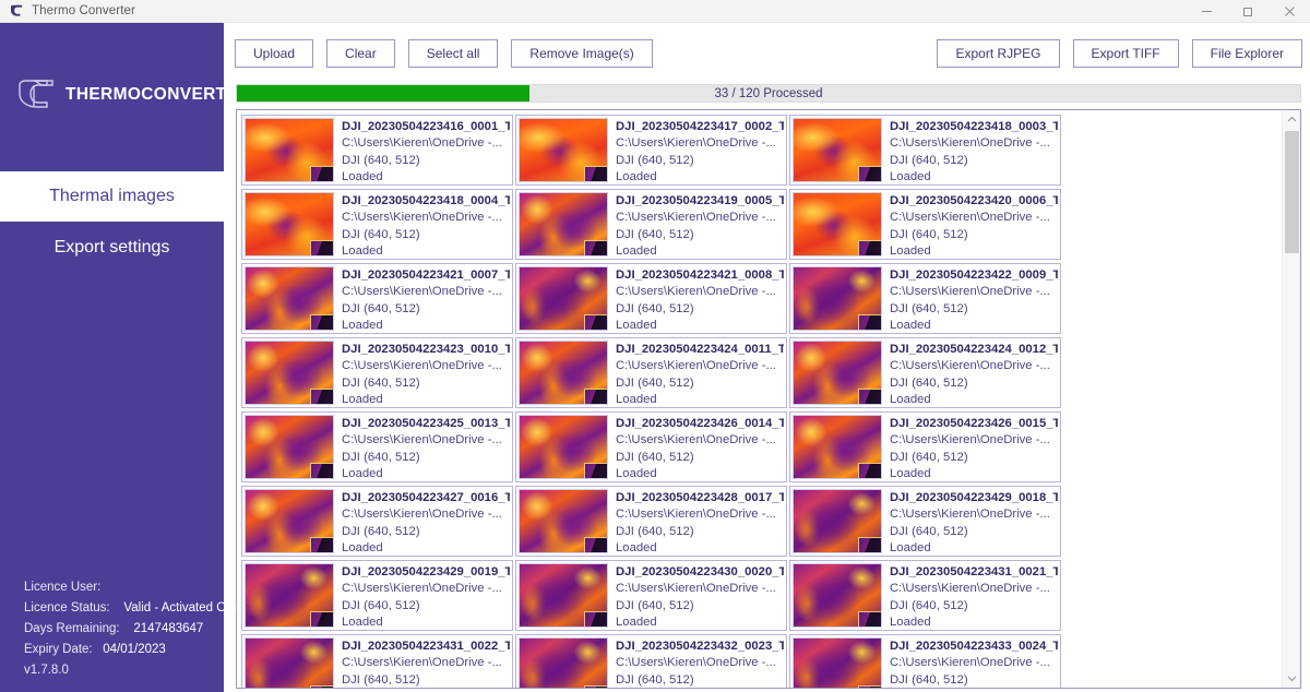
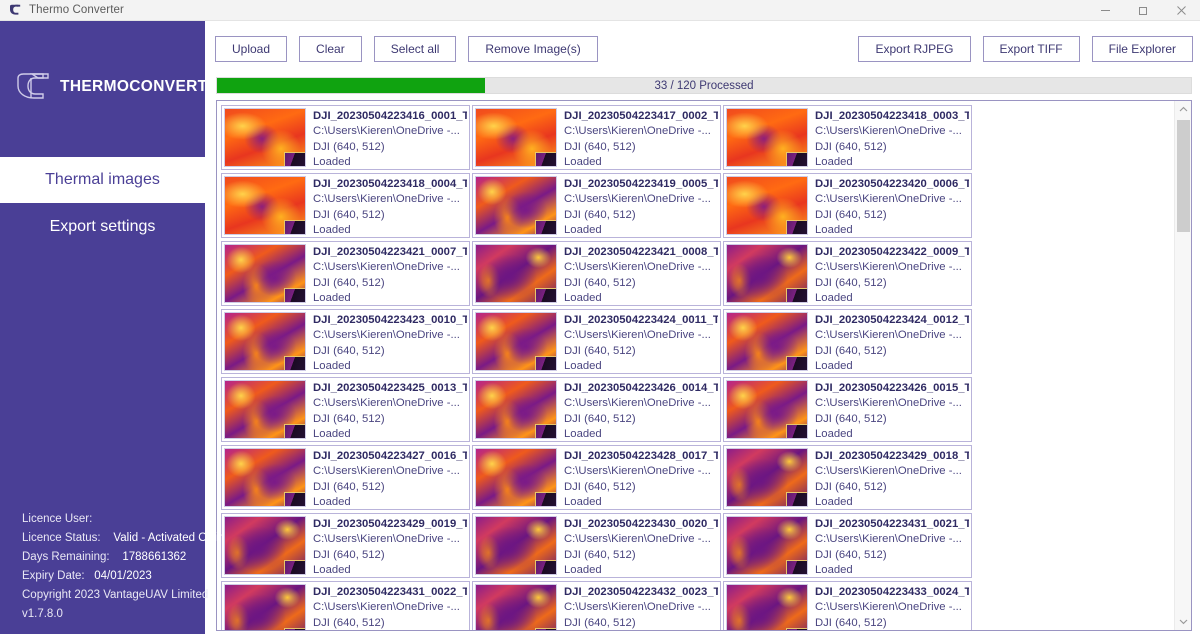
  Thermo Converter
  THERMOCONVERTE
  Thermal images
  Export settings
  Licence User:
  Licence Status: Valid - Activated Onlin
- Days Remaining: 2147483647
+ Days Remaining: 1788661362
  Expiry Date: 04/01/2023
+ Copyright 2023 VantageUAV Limited
  v1.7.8.0
  Upload
  Clear
  Select all
  Remove Image(s)
  Export RJPEG
  Export TIFF
  File Explorer
  33 / 120 Processed
  DJI_20230504223416_0001_T
  C:\Users\Kieren\OneDrive -...
  DJI (640, 512)
  Loaded
  DJI_20230504223417_0002_T
  C:\Users\Kieren\OneDrive -...
  DJI (640, 512)
  Loaded
  DJI_20230504223418_0003_T
  C:\Users\Kieren\OneDrive -...
  DJI (640, 512)
  Loaded
  DJI_20230504223418_0004_T
  C:\Users\Kieren\OneDrive -...
  DJI (640, 512)
  Loaded
  DJI_20230504223419_0005_T
  C:\Users\Kieren\OneDrive -...
  DJI (640, 512)
  Loaded
  DJI_20230504223420_0006_T
  C:\Users\Kieren\OneDrive -...
  DJI (640, 512)
  Loaded
  DJI_20230504223421_0007_T
  C:\Users\Kieren\OneDrive -...
  DJI (640, 512)
  Loaded
  DJI_20230504223421_0008_T
  C:\Users\Kieren\OneDrive -...
  DJI (640, 512)
  Loaded
  DJI_20230504223422_0009_T
  C:\Users\Kieren\OneDrive -...
  DJI (640, 512)
  Loaded
  DJI_20230504223423_0010_T
  C:\Users\Kieren\OneDrive -...
  DJI (640, 512)
  Loaded
  DJI_20230504223424_0011_T
  C:\Users\Kieren\OneDrive -...
  DJI (640, 512)
  Loaded
  DJI_20230504223424_0012_T
  C:\Users\Kieren\OneDrive -...
  DJI (640, 512)
  Loaded
  DJI_20230504223425_0013_T
  C:\Users\Kieren\OneDrive -...
  DJI (640, 512)
  Loaded
  DJI_20230504223426_0014_T
  C:\Users\Kieren\OneDrive -...
  DJI (640, 512)
  Loaded
  DJI_20230504223426_0015_T
  C:\Users\Kieren\OneDrive -...
  DJI (640, 512)
  Loaded
  DJI_20230504223427_0016_T
  C:\Users\Kieren\OneDrive -...
  DJI (640, 512)
  Loaded
  DJI_20230504223428_0017_T
  C:\Users\Kieren\OneDrive -...
  DJI (640, 512)
  Loaded
  DJI_20230504223429_0018_T
  C:\Users\Kieren\OneDrive -...
  DJI (640, 512)
  Loaded
  DJI_20230504223429_0019_T
  C:\Users\Kieren\OneDrive -...
  DJI (640, 512)
  Loaded
  DJI_20230504223430_0020_T
  C:\Users\Kieren\OneDrive -...
  DJI (640, 512)
  Loaded
  DJI_20230504223431_0021_T
  C:\Users\Kieren\OneDrive -...
  DJI (640, 512)
  Loaded
  DJI_20230504223431_0022_T
  C:\Users\Kieren\OneDrive -...
  DJI (640, 512)
  DJI_20230504223432_0023_T
  C:\Users\Kieren\OneDrive -...
  DJI (640, 512)
  DJI_20230504223433_0024_T
  C:\Users\Kieren\OneDrive -...
  DJI (640, 512)
